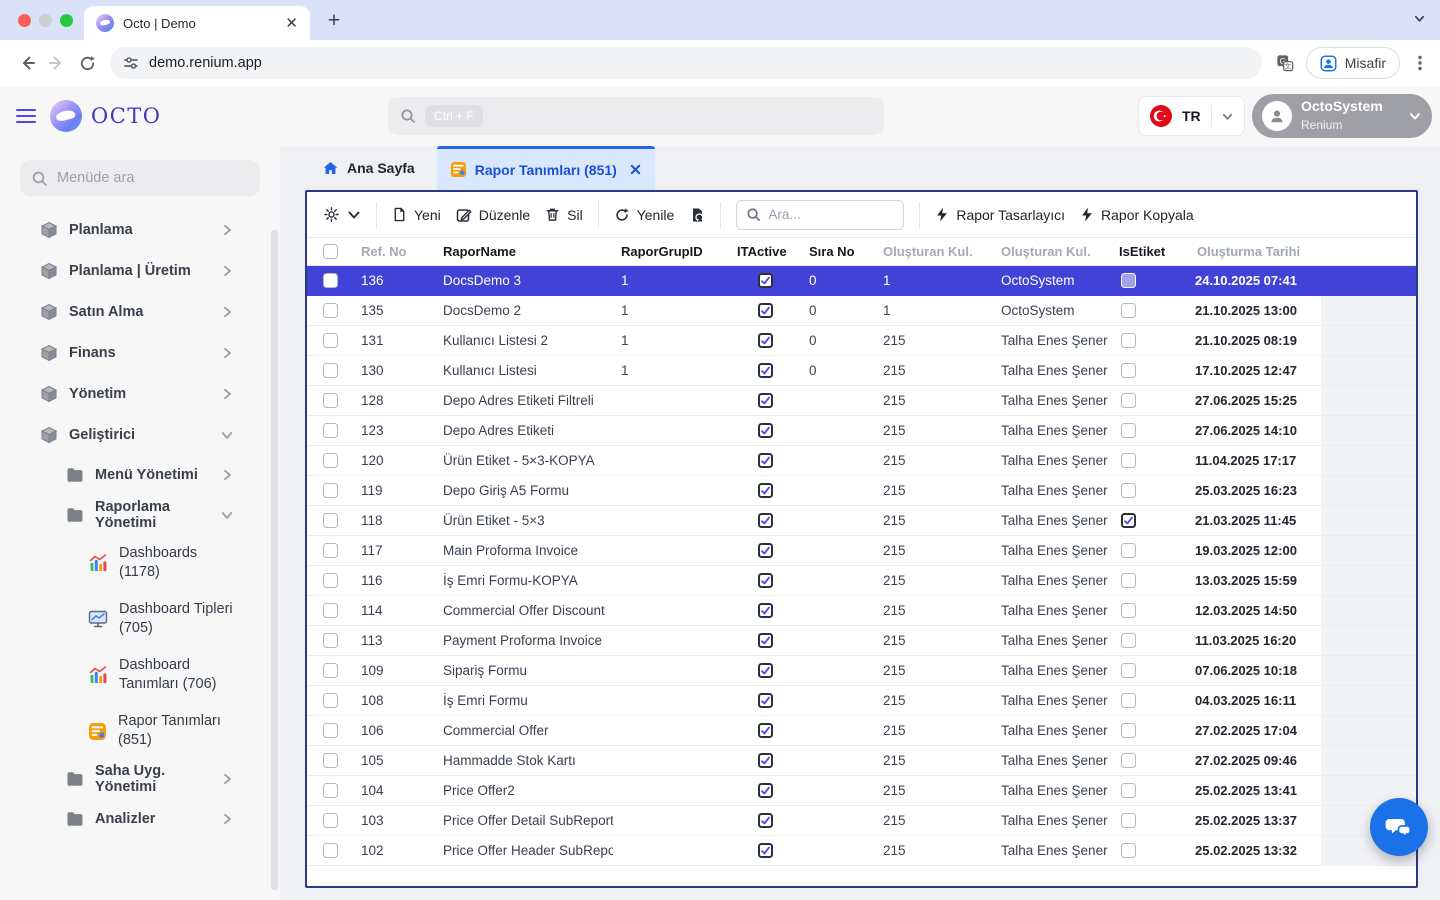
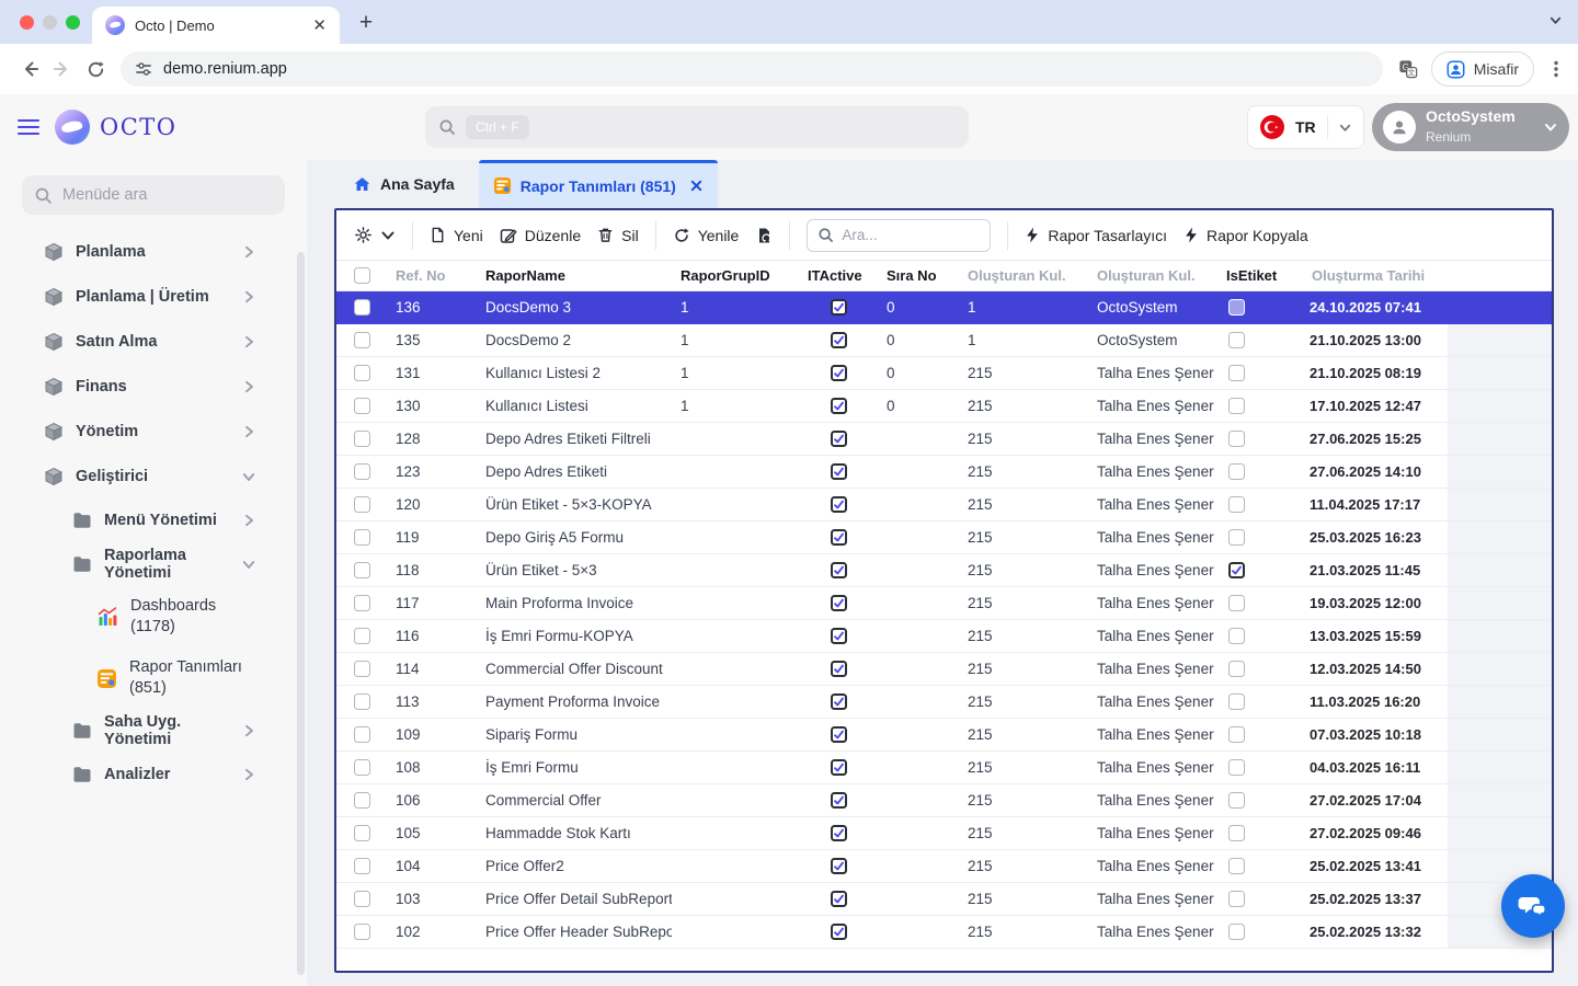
  Octo | Demo
  ✕
  +
  demo.renium.app
  G
  文
  Misafir
  OCTO
  Ctrl + F
  TR
  OctoSystem
  Renium
  Menüde ara
  Planlama
  Planlama | Üretim
  Satın Alma
  Finans
  Yönetim
  Geliştirici
  Menü Yönetimi
  Raporlama Yönetimi
  Dashboards (1178)
- Dashboard Tipleri (705)
- Dashboard Tanımları (706)
  Rapor Tanımları (851)
  Saha Uyg. Yönetimi
  Analizler
  Ana Sayfa
  Rapor Tanımları (851)
  Yeni
  Düzenle
  Sil
  Yenile
  Ara...
  Rapor Tasarlayıcı
  Rapor Kopyala
  Ref. No
  RaporName
  RaporGrupID
  ITActive
  Sıra No
  Oluşturan Kul.
  Oluşturan Kul.
  IsEtiket
  Oluşturma Tarihi
  136
  DocsDemo 3
  1
  0
  1
  OctoSystem
  24.10.2025 07:41
  135
  DocsDemo 2
  1
  0
  1
  OctoSystem
  21.10.2025 13:00
  131
  Kullanıcı Listesi 2
  1
  0
  215
  Talha Enes Şener
  21.10.2025 08:19
  130
  Kullanıcı Listesi
  1
  0
  215
  Talha Enes Şener
  17.10.2025 12:47
  128
  Depo Adres Etiketi Filtreli
  215
  Talha Enes Şener
  27.06.2025 15:25
  123
  Depo Adres Etiketi
  215
  Talha Enes Şener
  27.06.2025 14:10
  120
  Ürün Etiket - 5×3-KOPYA
  215
  Talha Enes Şener
  11.04.2025 17:17
  119
  Depo Giriş A5 Formu
  215
  Talha Enes Şener
  25.03.2025 16:23
  118
  Ürün Etiket - 5×3
  215
  Talha Enes Şener
  21.03.2025 11:45
  117
  Main Proforma Invoice
  215
  Talha Enes Şener
  19.03.2025 12:00
  116
  İş Emri Formu-KOPYA
  215
  Talha Enes Şener
  13.03.2025 15:59
  114
  Commercial Offer Discount
  215
  Talha Enes Şener
  12.03.2025 14:50
  113
  Payment Proforma Invoice
  215
  Talha Enes Şener
  11.03.2025 16:20
  109
  Sipariş Formu
  215
  Talha Enes Şener
- 07.06.2025 10:18
+ 07.03.2025 10:18
  108
  İş Emri Formu
  215
  Talha Enes Şener
  04.03.2025 16:11
  106
  Commercial Offer
  215
  Talha Enes Şener
  27.02.2025 17:04
  105
  Hammadde Stok Kartı
  215
  Talha Enes Şener
  27.02.2025 09:46
  104
  Price Offer2
  215
  Talha Enes Şener
  25.02.2025 13:41
  103
  Price Offer Detail SubReport
  215
  Talha Enes Şener
  25.02.2025 13:37
  102
  Price Offer Header SubRepo
  215
  Talha Enes Şener
  25.02.2025 13:32
